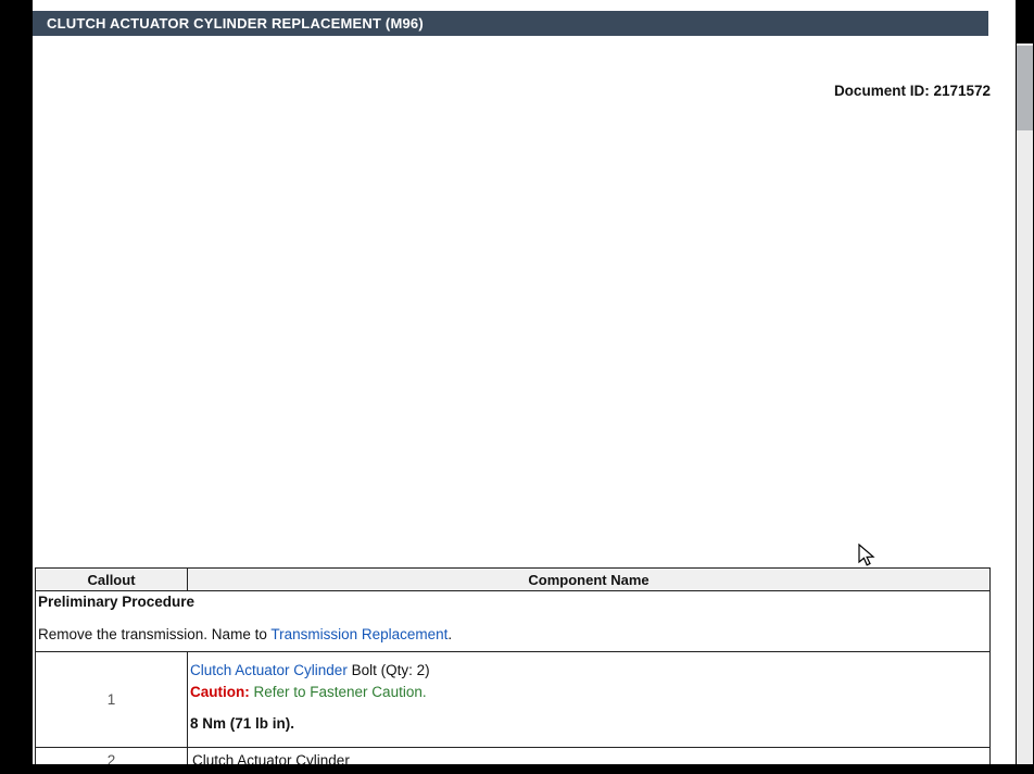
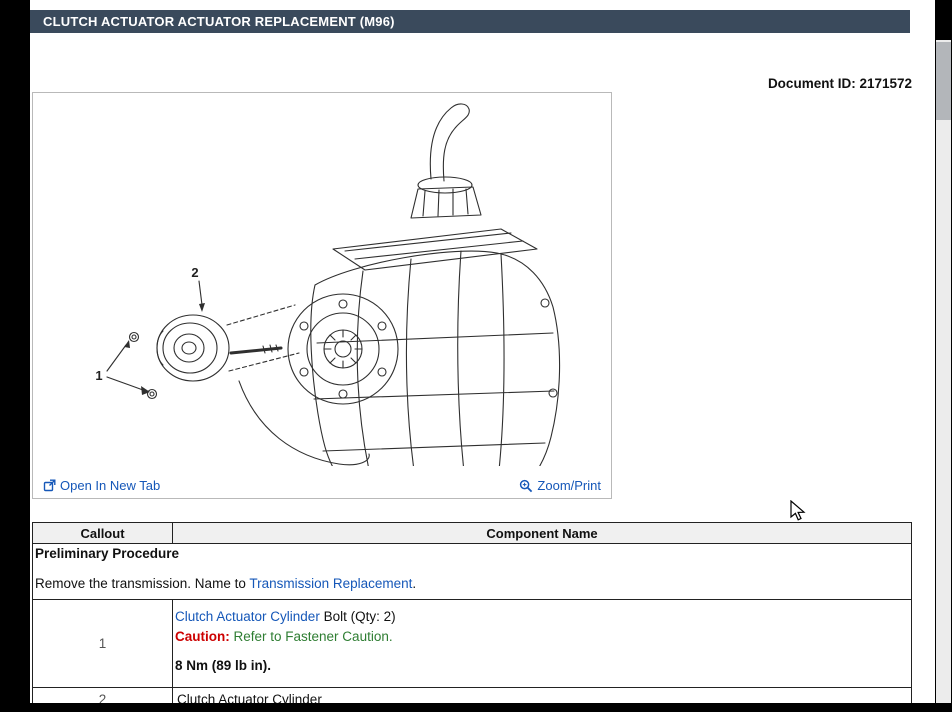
- CLUTCH ACTUATOR CYLINDER REPLACEMENT (M96)
+ CLUTCH ACTUATOR ACTUATOR REPLACEMENT (M96)
  Document ID: 2171572
+ 2
+ 1
+ Open In New Tab
+ Zoom/Print
  Callout	Component Name
  Preliminary Procedure Remove the transmission. Name to Transmission Replacement.
- 1	Clutch Actuator Cylinder Bolt (Qty: 2) Caution: Refer to Fastener Caution. 8 Nm (71 lb in).
+ 1	Clutch Actuator Cylinder Bolt (Qty: 2) Caution: Refer to Fastener Caution. 8 Nm (89 lb in).
  2	Clutch Actuator Cylinder
